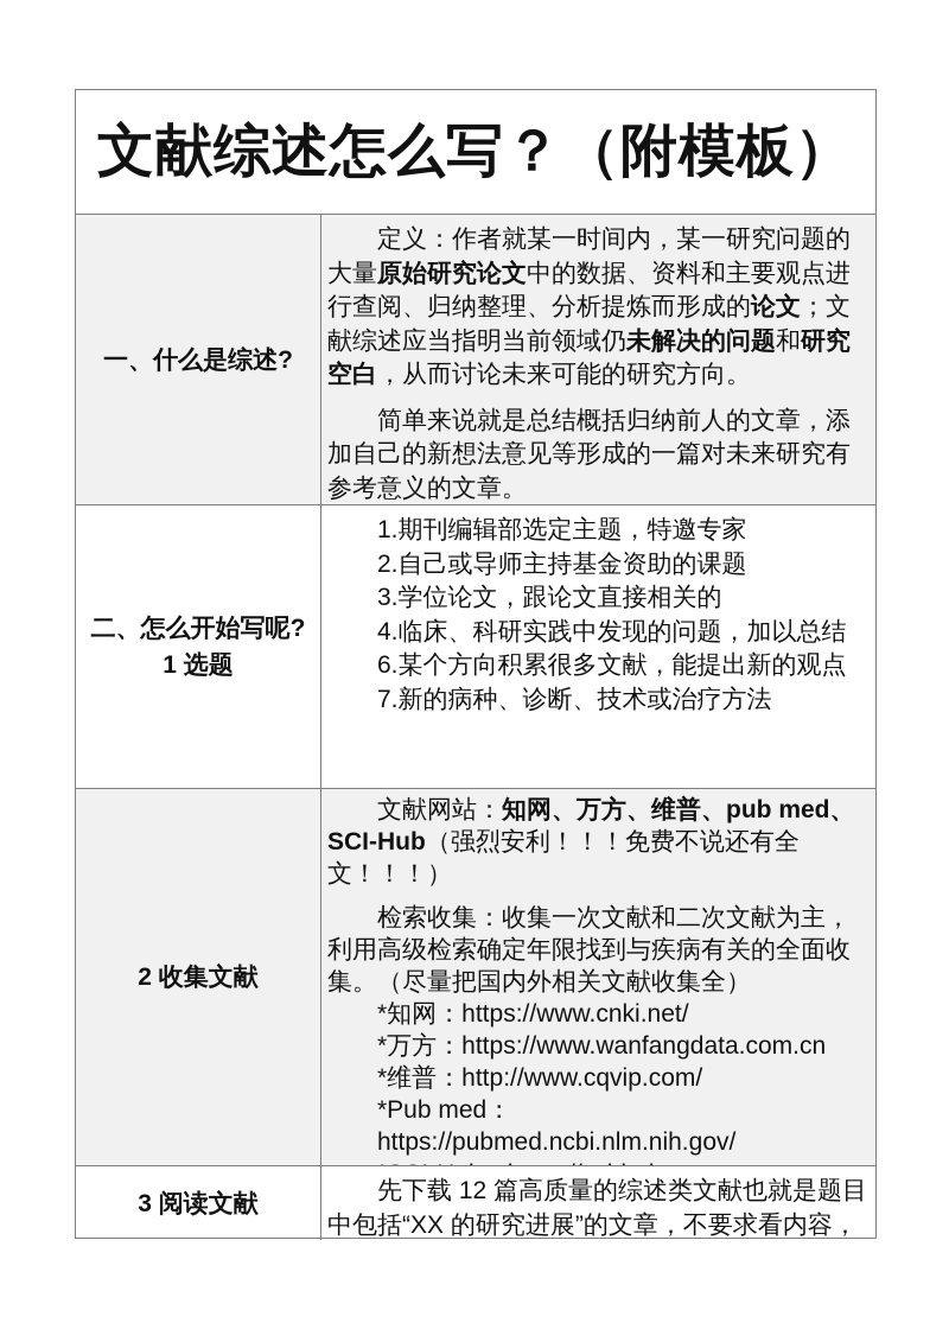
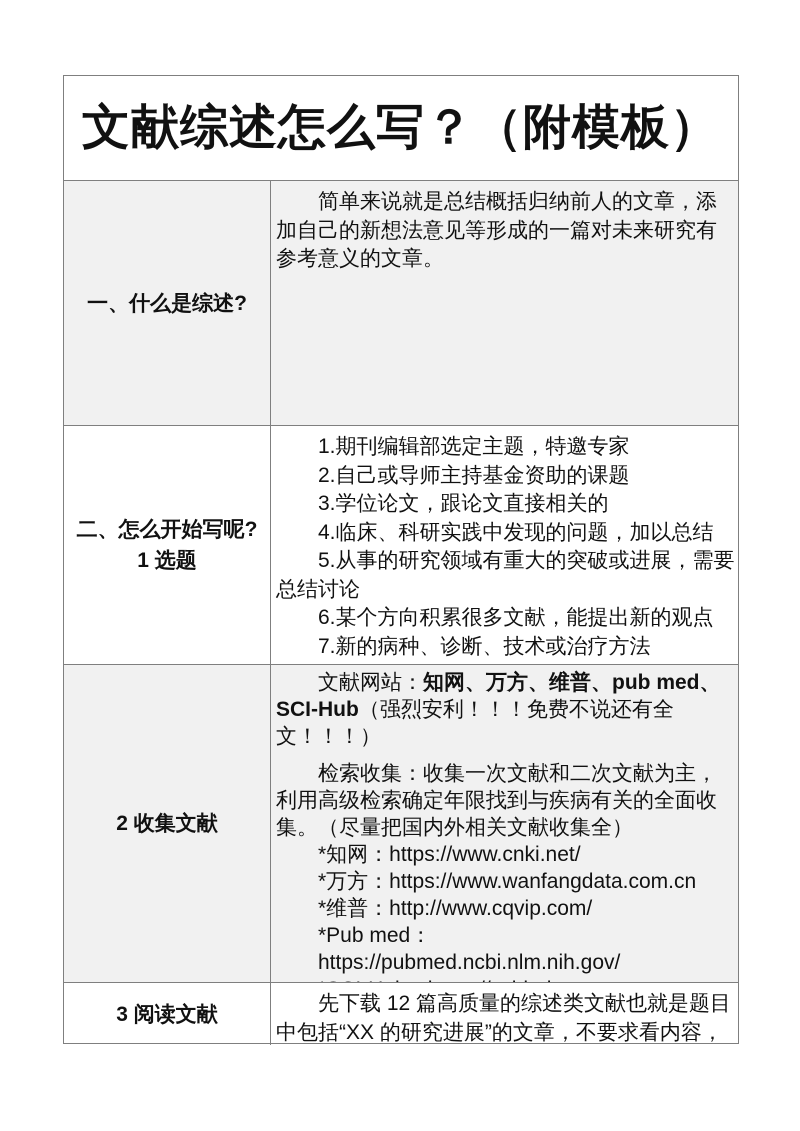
  文献综述怎么写？（附模板）
  一、什么是综述?
- 定义：作者就某一时间内，某一研究问题的大量原始研究论文中的数据、资料和主要观点进行查阅、归纳整理、分析提炼而形成的论文；文献综述应当指明当前领域仍未解决的问题和研究空白，从而讨论未来可能的研究方向。
  简单来说就是总结概括归纳前人的文章，添加自己的新想法意见等形成的一篇对未来研究有参考意义的文章。
  二、怎么开始写呢?
  1 选题
  1.期刊编辑部选定主题，特邀专家
  2.自己或导师主持基金资助的课题
  3.学位论文，跟论文直接相关的
  4.临床、科研实践中发现的问题，加以总结
+ 5.从事的研究领域有重大的突破或进展，需要总结讨论
  6.某个方向积累很多文献，能提出新的观点
  7.新的病种、诊断、技术或治疗方法
  2 收集文献
  文献网站：知网、万方、维普、pub med、SCI-Hub（强烈安利！！！免费不说还有全文！！！）
  检索收集：收集一次文献和二次文献为主，利用高级检索确定年限找到与疾病有关的全面收集。（尽量把国内外相关文献收集全）
  *知网：https://www.cnki.net/
  *万方：https://www.wanfangdata.com.cn
  *维普：http://www.cqvip.com/
  *Pub med：
  https://pubmed.ncbi.nlm.nih.gov/
  3 阅读文献
  先下载 12 篇高质量的综述类文献也就是题目中包括“XX 的研究进展”的文章，不要求看内容，
